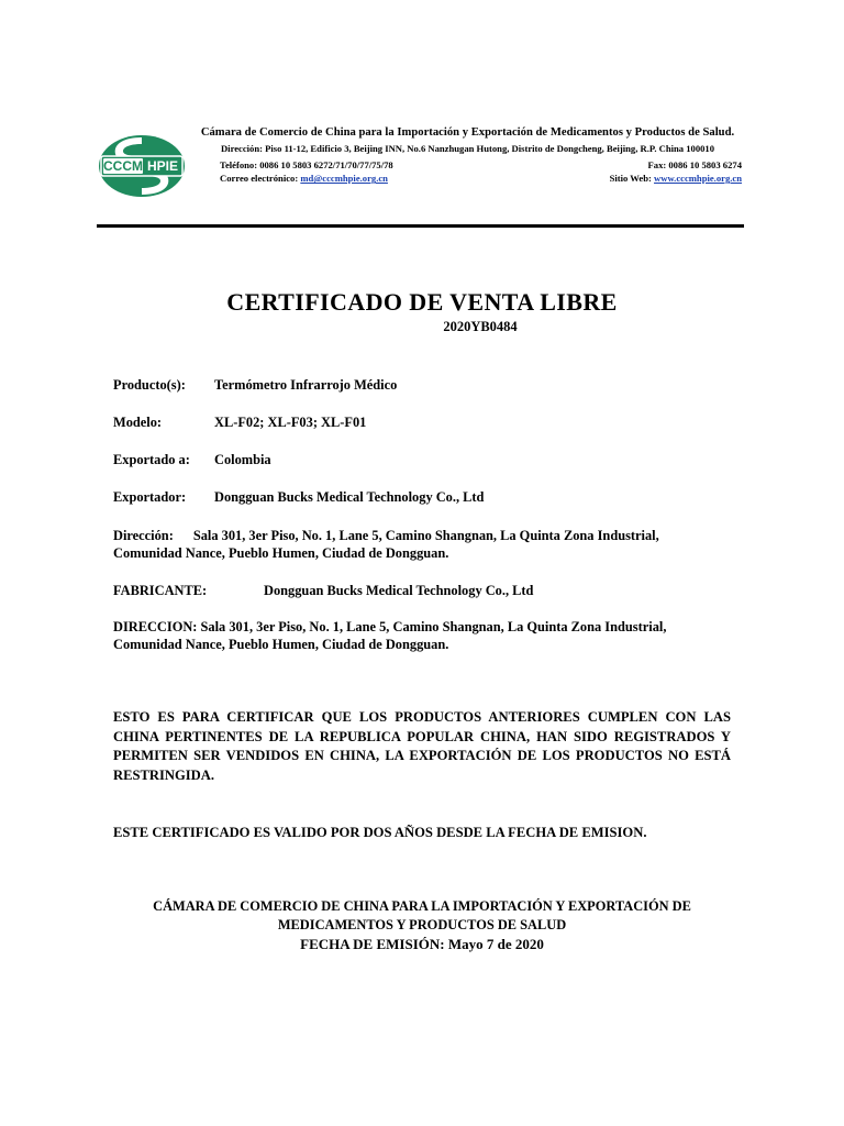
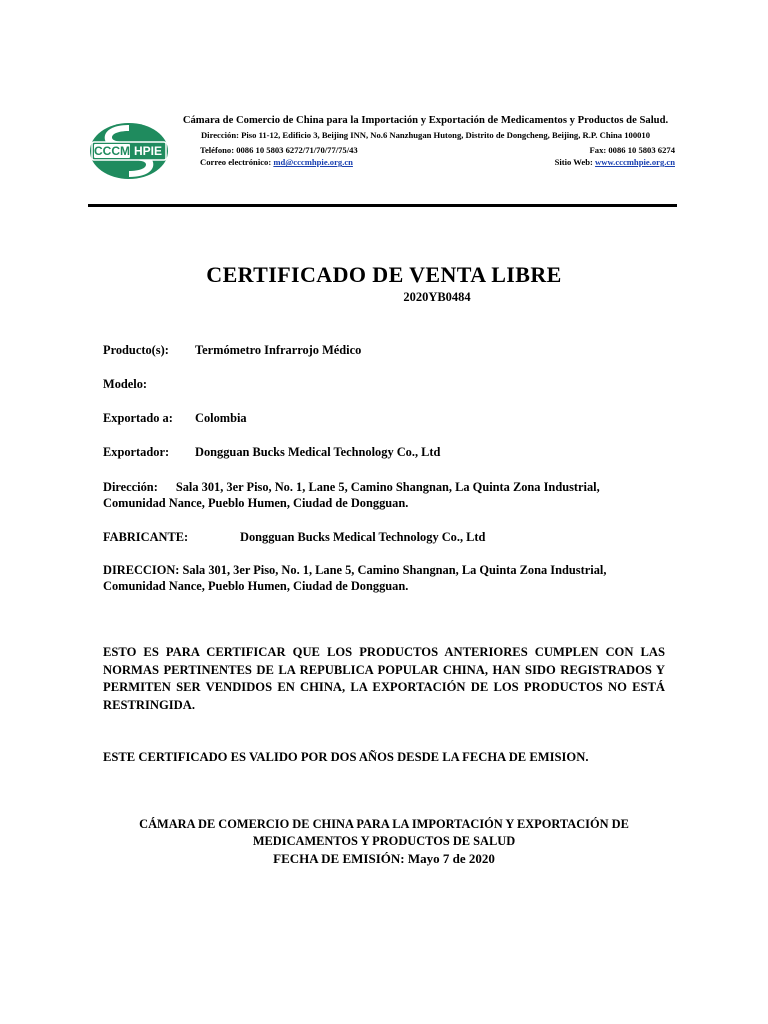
  CCCM
  HPIE
  Cámara de Comercio de China para la Importación y Exportación de Medicamentos y Productos de Salud.
  Dirección: Piso 11-12, Edificio 3, Beijing INN, No.6 Nanzhugan Hutong, Distrito de Dongcheng, Beijing, R.P. China 100010
- Teléfono: 0086 10 5803 6272/71/70/77/75/78
+ Teléfono: 0086 10 5803 6272/71/70/77/75/43
  Fax: 0086 10 5803 6274
  Correo electrónico: md@cccmhpie.org.cn
  Sitio Web: www.cccmhpie.org.cn
  CERTIFICADO DE VENTA LIBRE
  2020YB0484
  Producto(s):
  Termómetro Infrarrojo Médico
  Modelo:
- XL-F02; XL-F03; XL-F01
  Exportado a:
  Colombia
  Exportador:
  Dongguan Bucks Medical Technology Co., Ltd
  Dirección: Sala 301, 3er Piso, No. 1, Lane 5, Camino Shangnan, La Quinta Zona Industrial, Comunidad Nance, Pueblo Humen, Ciudad de Dongguan.
  FABRICANTE:
  Dongguan Bucks Medical Technology Co., Ltd
  DIRECCION: Sala 301, 3er Piso, No. 1, Lane 5, Camino Shangnan, La Quinta Zona Industrial, Comunidad Nance, Pueblo Humen, Ciudad de Dongguan.
- ESTO ES PARA CERTIFICAR QUE LOS PRODUCTOS ANTERIORES CUMPLEN CON LAS CHINA PERTINENTES DE LA REPUBLICA POPULAR CHINA, HAN SIDO REGISTRADOS Y PERMITEN SER VENDIDOS EN CHINA, LA EXPORTACIÓN DE LOS PRODUCTOS NO ESTÁ RESTRINGIDA.
+ ESTO ES PARA CERTIFICAR QUE LOS PRODUCTOS ANTERIORES CUMPLEN CON LAS NORMAS PERTINENTES DE LA REPUBLICA POPULAR CHINA, HAN SIDO REGISTRADOS Y PERMITEN SER VENDIDOS EN CHINA, LA EXPORTACIÓN DE LOS PRODUCTOS NO ESTÁ RESTRINGIDA.
  ESTE CERTIFICADO ES VALIDO POR DOS AÑOS DESDE LA FECHA DE EMISION.
  CÁMARA DE COMERCIO DE CHINA PARA LA IMPORTACIÓN Y EXPORTACIÓN DE
  MEDICAMENTOS Y PRODUCTOS DE SALUD
  FECHA DE EMISIÓN: Mayo 7 de 2020
